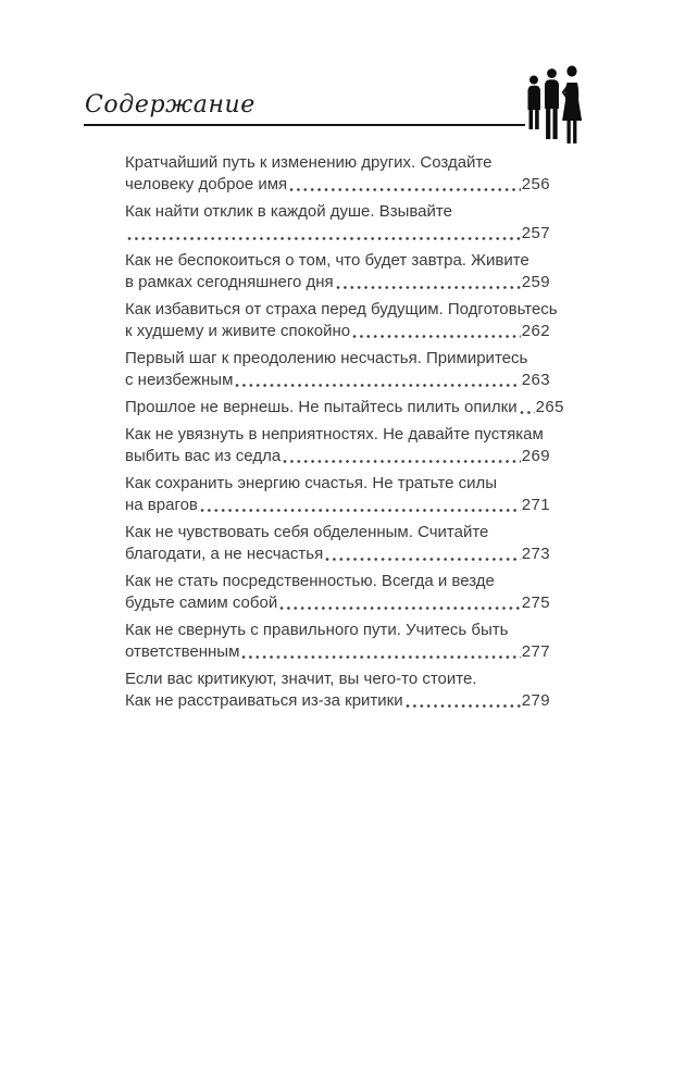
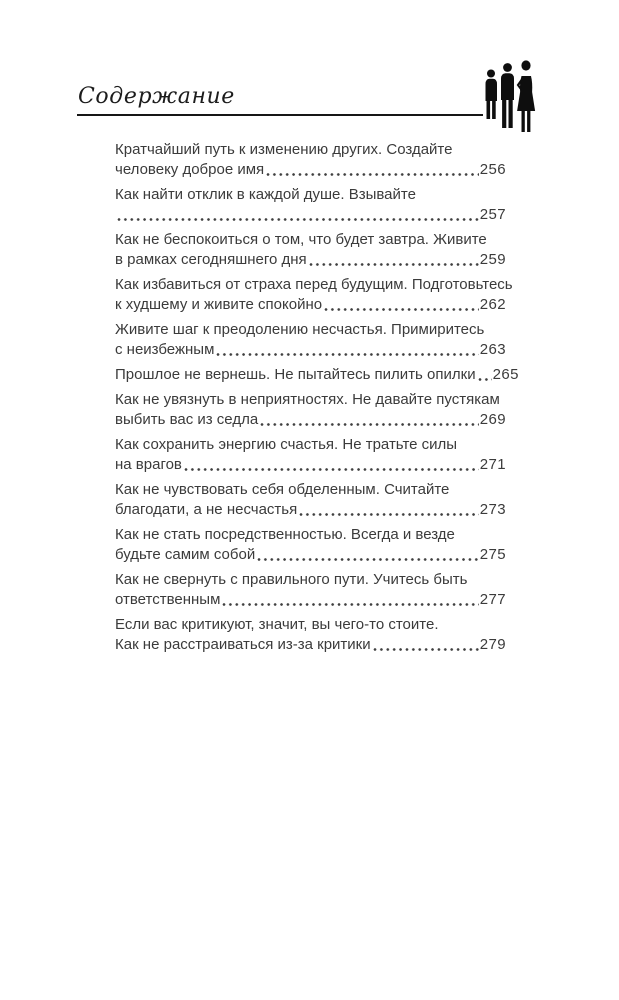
  Содержание
  Кратчайший путь к изменению других. Создайте
  человеку доброе имя
  256
  Как найти отклик в каждой душе. Взывайте
  257
  Как не беспокоиться о том, что будет завтра. Живите
  в рамках сегодняшнего дня
  259
  Как избавиться от страха перед будущим. Подготовьтесь
  к худшему и живите спокойно
  262
- Первый шаг к преодолению несчастья. Примиритесь
+ Живите шаг к преодолению несчастья. Примиритесь
  с неизбежным
  263
  Прошлое не вернешь. Не пытайтесь пилить опилки
  265
  Как не увязнуть в неприятностях. Не давайте пустякам
  выбить вас из седла
  269
  Как сохранить энергию счастья. Не тратьте силы
  на врагов
  271
  Как не чувствовать себя обделенным. Считайте
  благодати, а не несчастья
  273
  Как не стать посредственностью. Всегда и везде
  будьте самим собой
  275
  Как не свернуть с правильного пути. Учитесь быть
  ответственным
  277
  Если вас критикуют, значит, вы чего-то стоите.
  Как не расстраиваться из-за критики
  279
